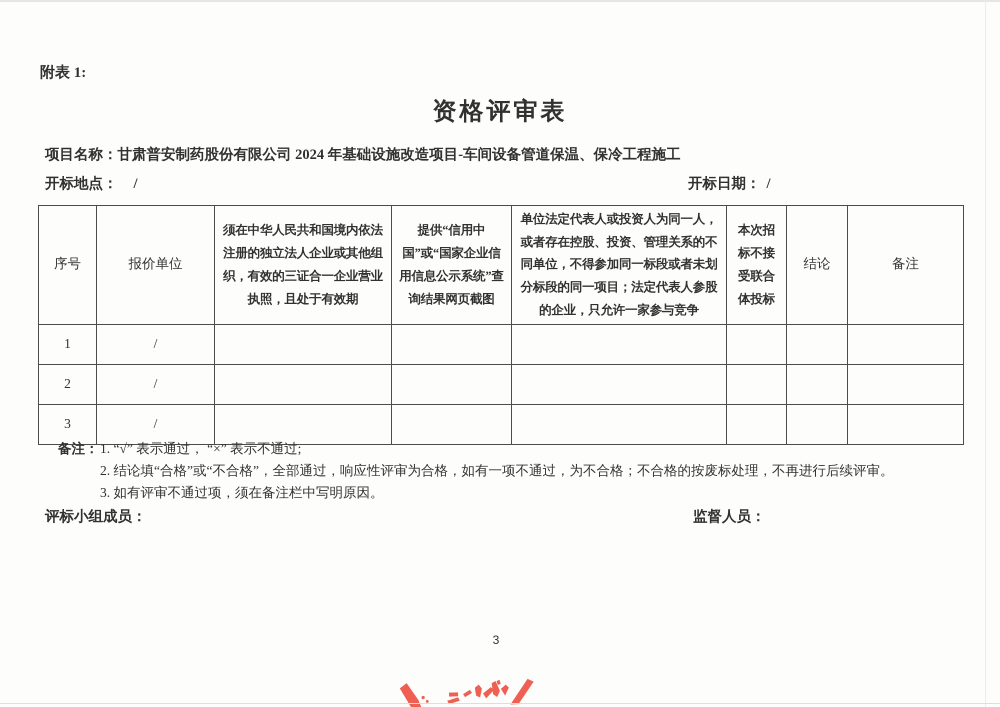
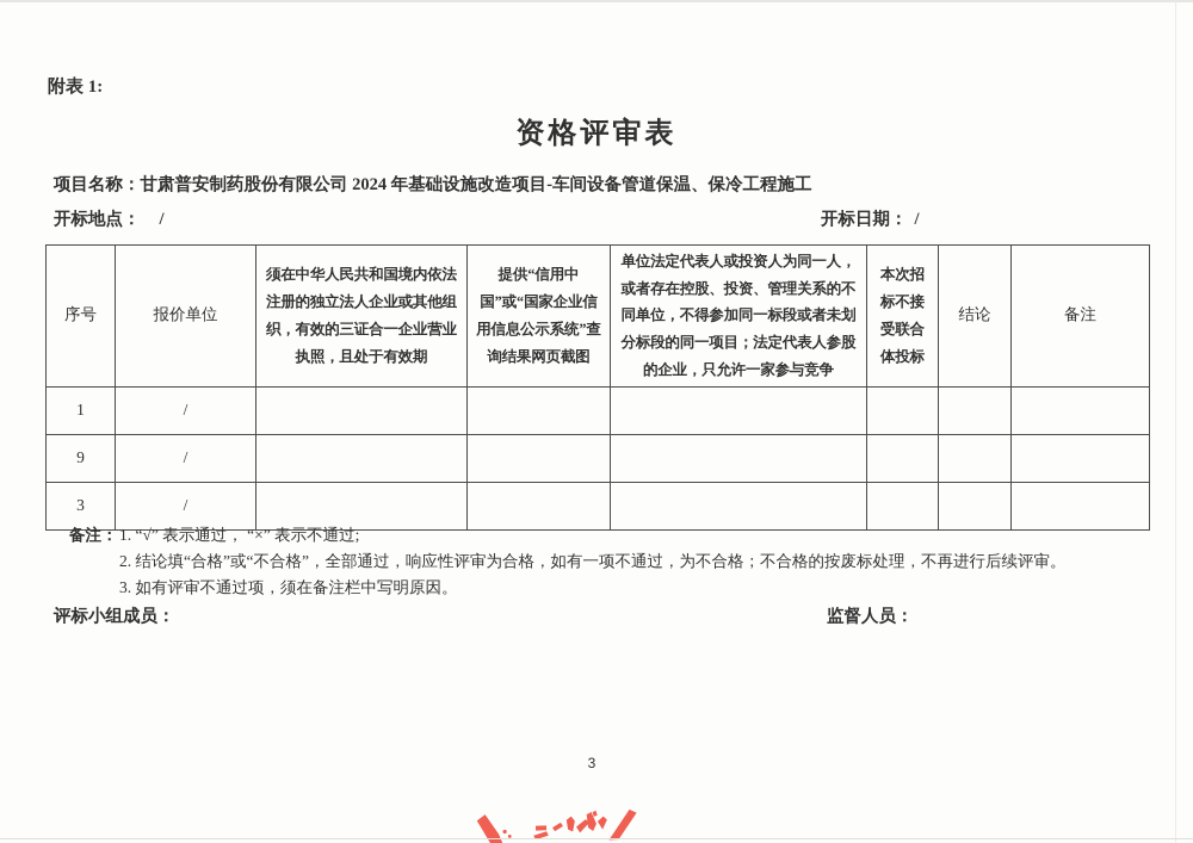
  附表 1:
  资格评审表
  项目名称：甘肃普安制药股份有限公司 2024 年基础设施改造项目-车间设备管道保温、保冷工程施工
  开标地点： /
  开标日期： /
  序号	报价单位	须在中华人民共和国境内依法注册的独立法人企业或其他组织，有效的三证合一企业营业执照，且处于有效期	提供“信用中国”或“国家企业信用信息公示系统”查询结果网页截图	单位法定代表人或投资人为同一人，或者存在控股、投资、管理关系的不同单位，不得参加同一标段或者未划分标段的同一项目；法定代表人参股的企业，只允许一家参与竞争	本次招标不接受联合体投标	结论	备注
  1	/
- 2	/
+ 9	/
  3	/
  备注：
  1. “√” 表示通过， “×” 表示不通过;
  2. 结论填“合格”或“不合格”，全部通过，响应性评审为合格，如有一项不通过，为不合格；不合格的按废标处理，不再进行后续评审。
  3. 如有评审不通过项，须在备注栏中写明原因。
  评标小组成员：
  监督人员：
  3
